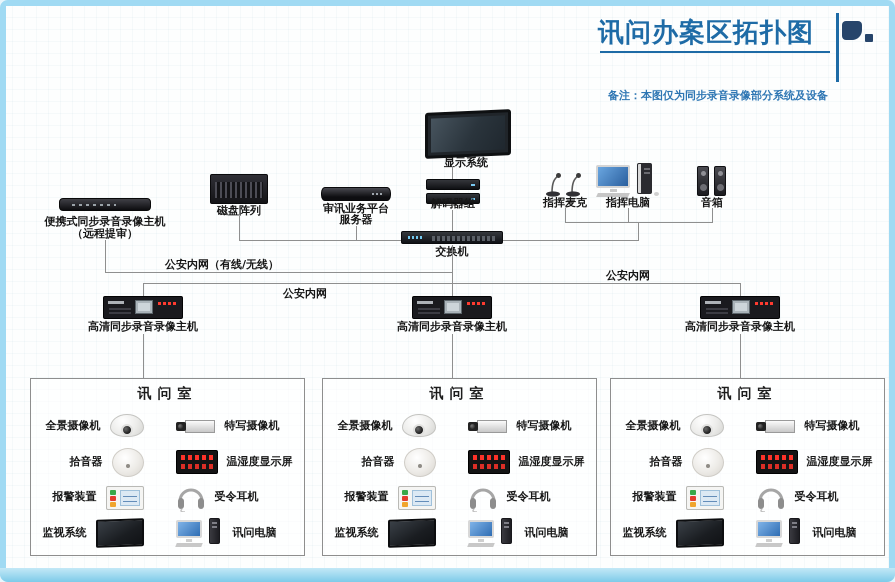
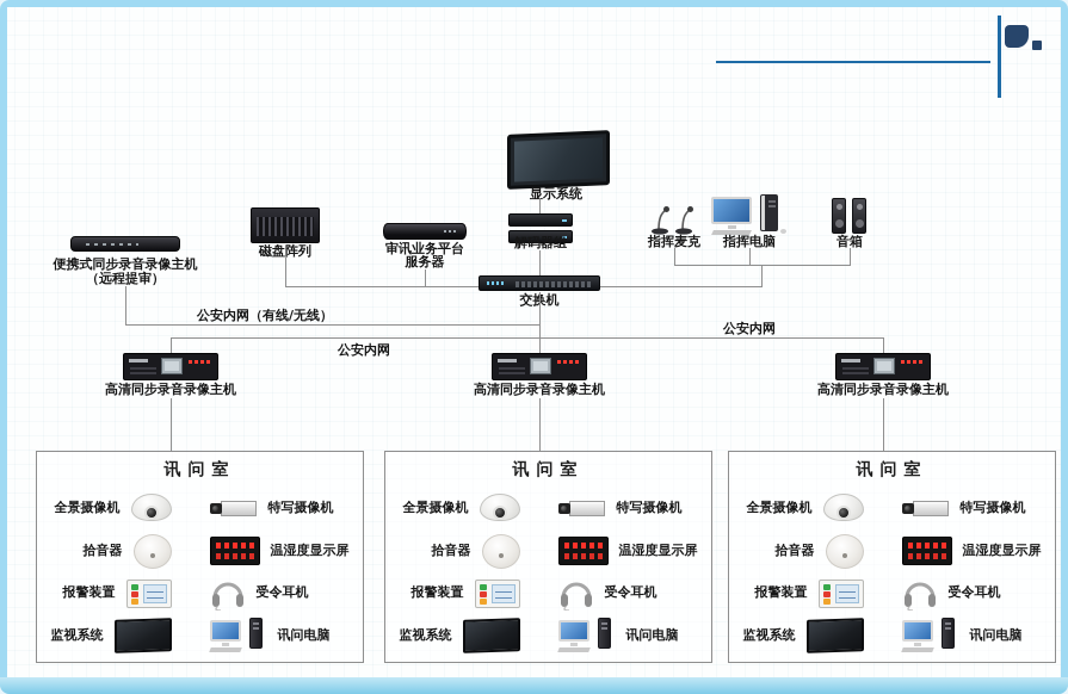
- 讯问办案区拓扑图
- 备注：本图仅为同步录音录像部分系统及设备
  显示系统
  磁盘阵列
  审讯业务平台
  服务器
  解码器组
  指挥麦克
  指挥电脑
  音箱
  便携式同步录音录像主机
  （远程提审）
  公安内网（有线/无线）
  公安内网
  公安内网
  高清同步录音录像主机
  高清同步录音录像主机
  高清同步录音录像主机
  讯问室
  全景摄像机
  特写摄像机
  拾音器
  温湿度显示屏
  报警装置
  受令耳机
  监视系统
  讯问电脑
  讯问室
  全景摄像机
  特写摄像机
  拾音器
  温湿度显示屏
  报警装置
  受令耳机
  监视系统
  讯问电脑
  讯问室
  全景摄像机
  特写摄像机
  拾音器
  温湿度显示屏
  报警装置
  受令耳机
  监视系统
  讯问电脑
